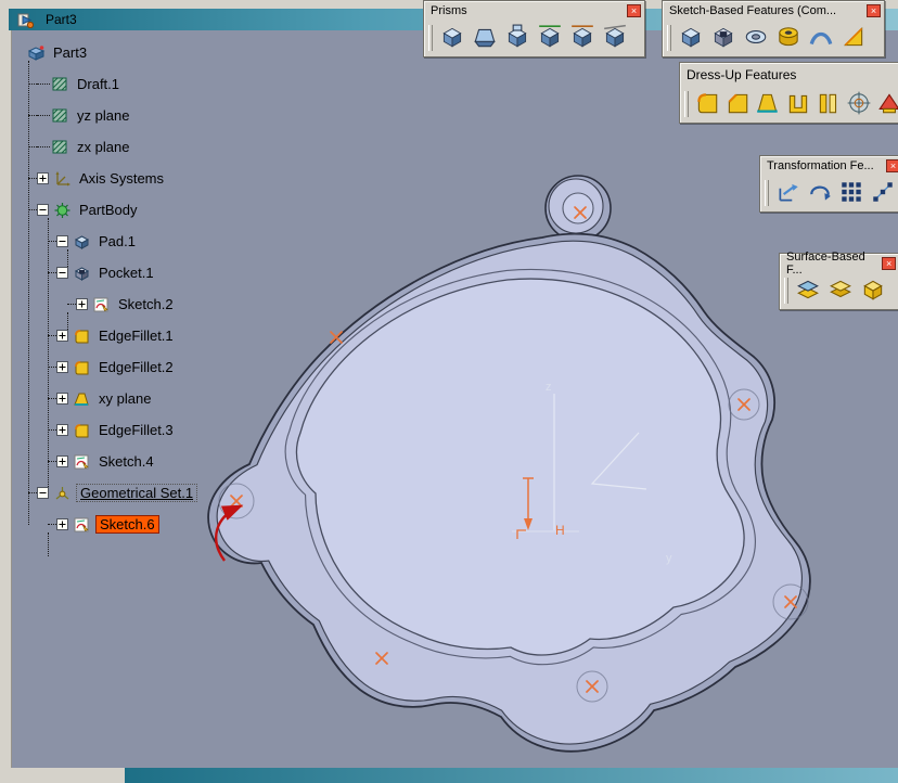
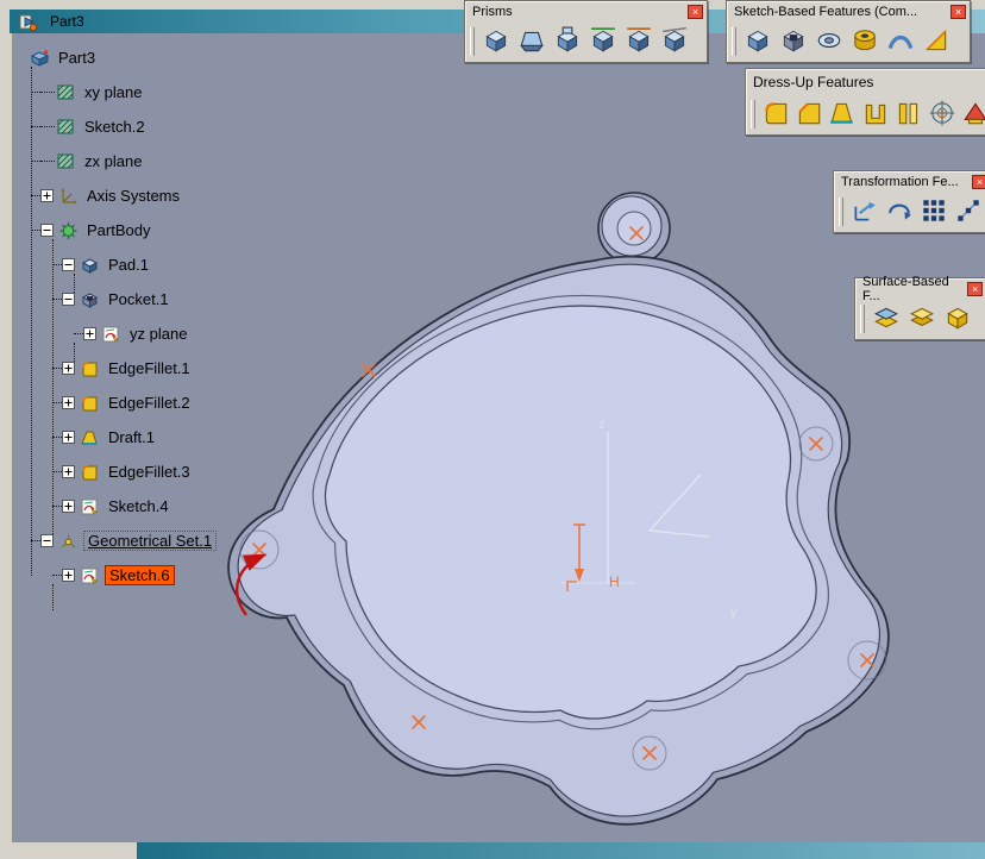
  H
  Part3
  Part3
- Draft.1
+ xy plane
- yz plane
+ Sketch.2
  zx plane
  Axis Systems
  PartBody
  Pad.1
  Pocket.1
- Sketch.2
+ yz plane
  EdgeFillet.1
  EdgeFillet.2
- xy plane
+ Draft.1
  EdgeFillet.3
  Sketch.4
  Geometrical Set.1
  Sketch.6
  Prisms
  ×
  Sketch-Based Features (Com...
  ×
  Dress-Up Features
  Transformation Fe...
  ×
  Surface-Based F...
  ×
